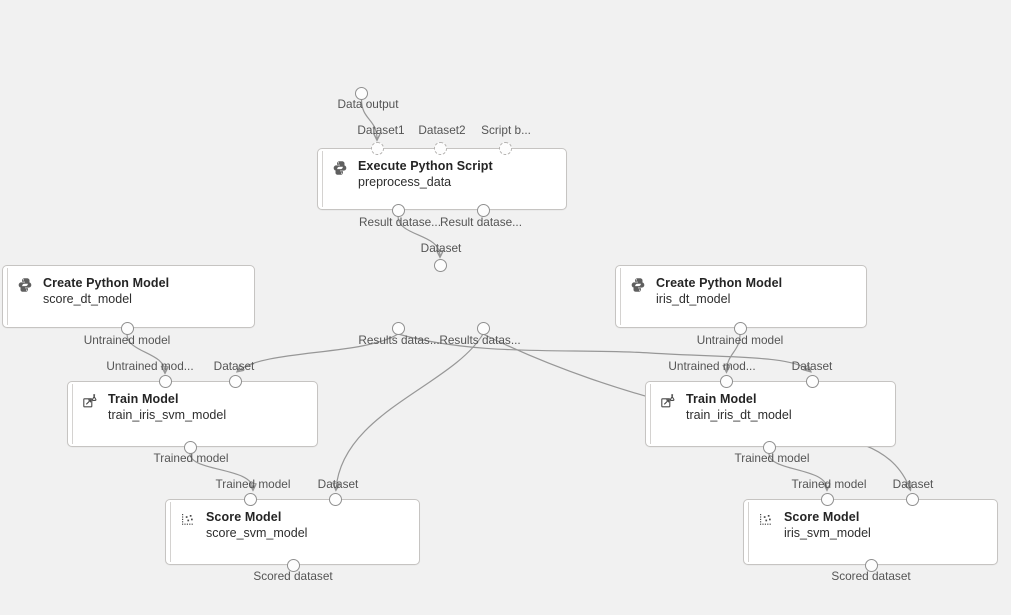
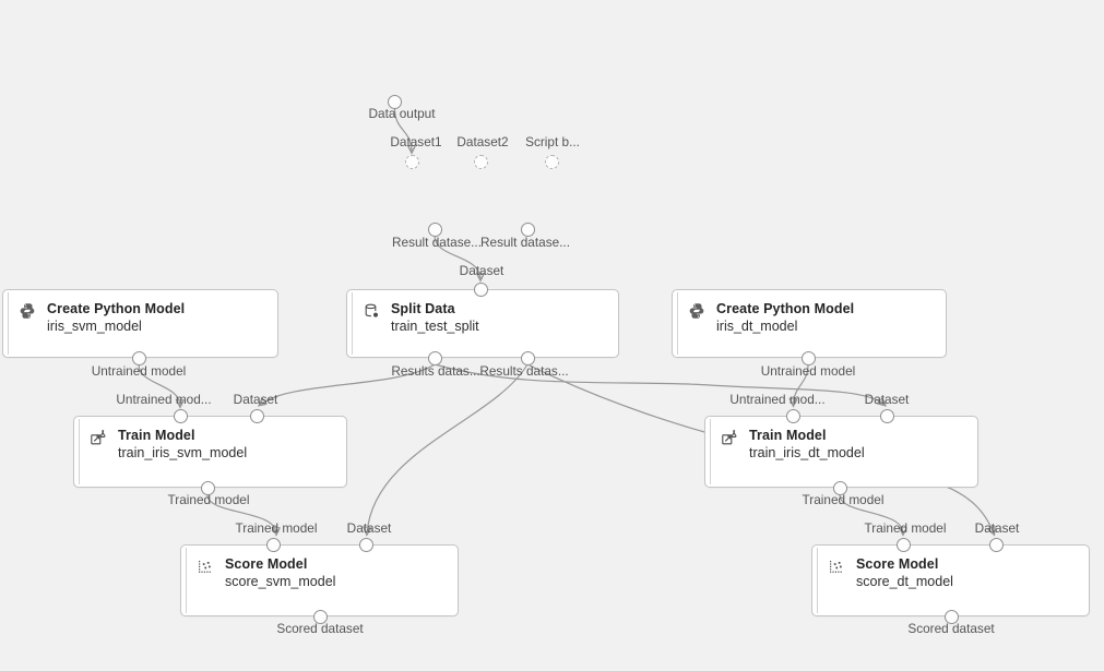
- Execute Python Script
- preprocess_data
  Create Python Model
- score_dt_model
+ iris_svm_model
+ Split Data
+ train_test_split
  Create Python Model
  iris_dt_model
  Train Model
  train_iris_svm_model
  Train Model
  train_iris_dt_model
  Score Model
  score_svm_model
  Score Model
- iris_svm_model
+ score_dt_model
  Data output
  Dataset1
  Dataset2
  Script b...
  Result datase...
  Result datase...
  Untrained model
  Dataset
  Results datas...
  Results datas...
  Untrained model
  Untrained mod...
  Dataset
  Trained model
  Untrained mod...
  Dataset
  Trained model
  Trained model
  Dataset
  Scored dataset
  Trained model
  Dataset
  Scored dataset
